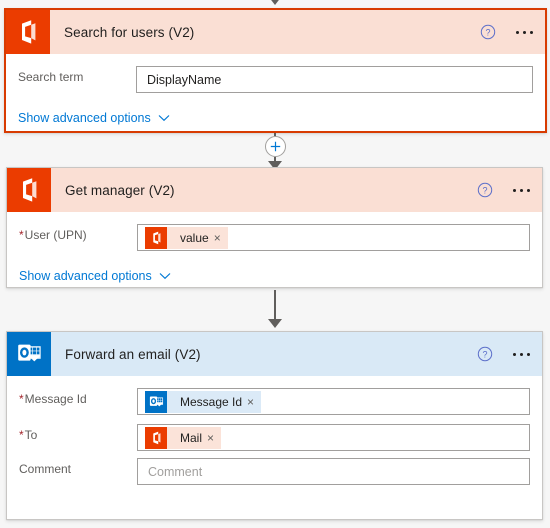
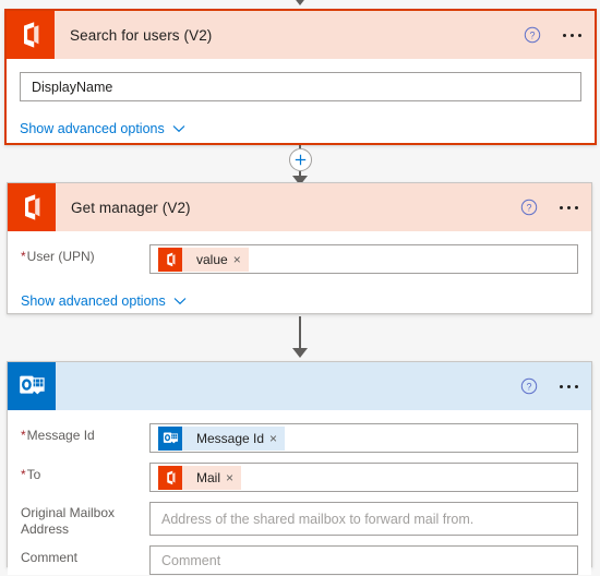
  Search for users (V2)
  ?
- Search term
  DisplayName
  Show advanced options
  Get manager (V2)
  ?
  *User (UPN)
  value
  ×
  Show advanced options
- Forward an email (V2)
  ?
  *Message Id
  Message Id
  ×
  *To
  Mail
  ×
+ Original Mailbox Address
+ Address of the shared mailbox to forward mail from.
  Comment
  Comment
